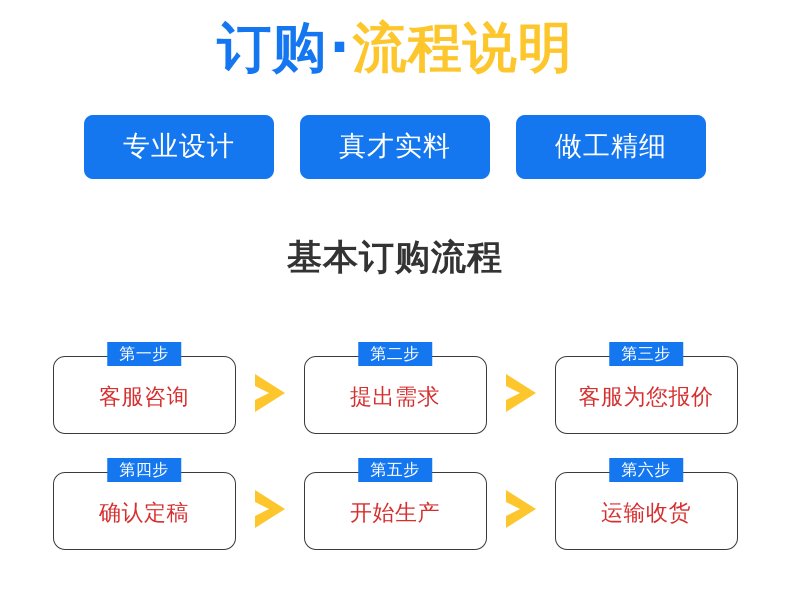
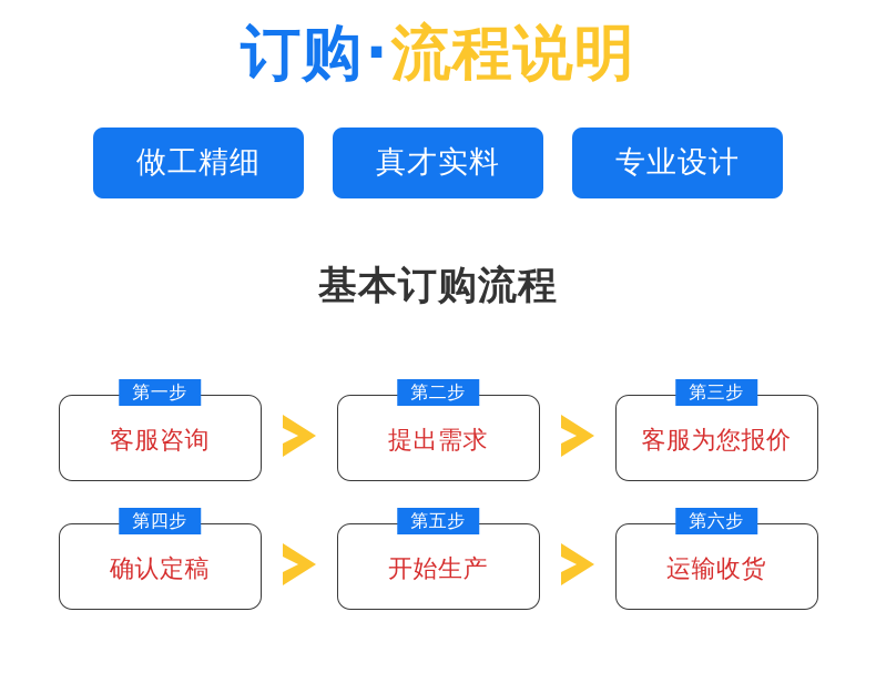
  订购·流程说明
- 专业设计
+ 做工精细
  真才实料
- 做工精细
+ 专业设计
  基本订购流程
  客服咨询
  第一步
  提出需求
  第二步
  客服为您报价
  第三步
  确认定稿
  第四步
  开始生产
  第五步
  运输收货
  第六步
